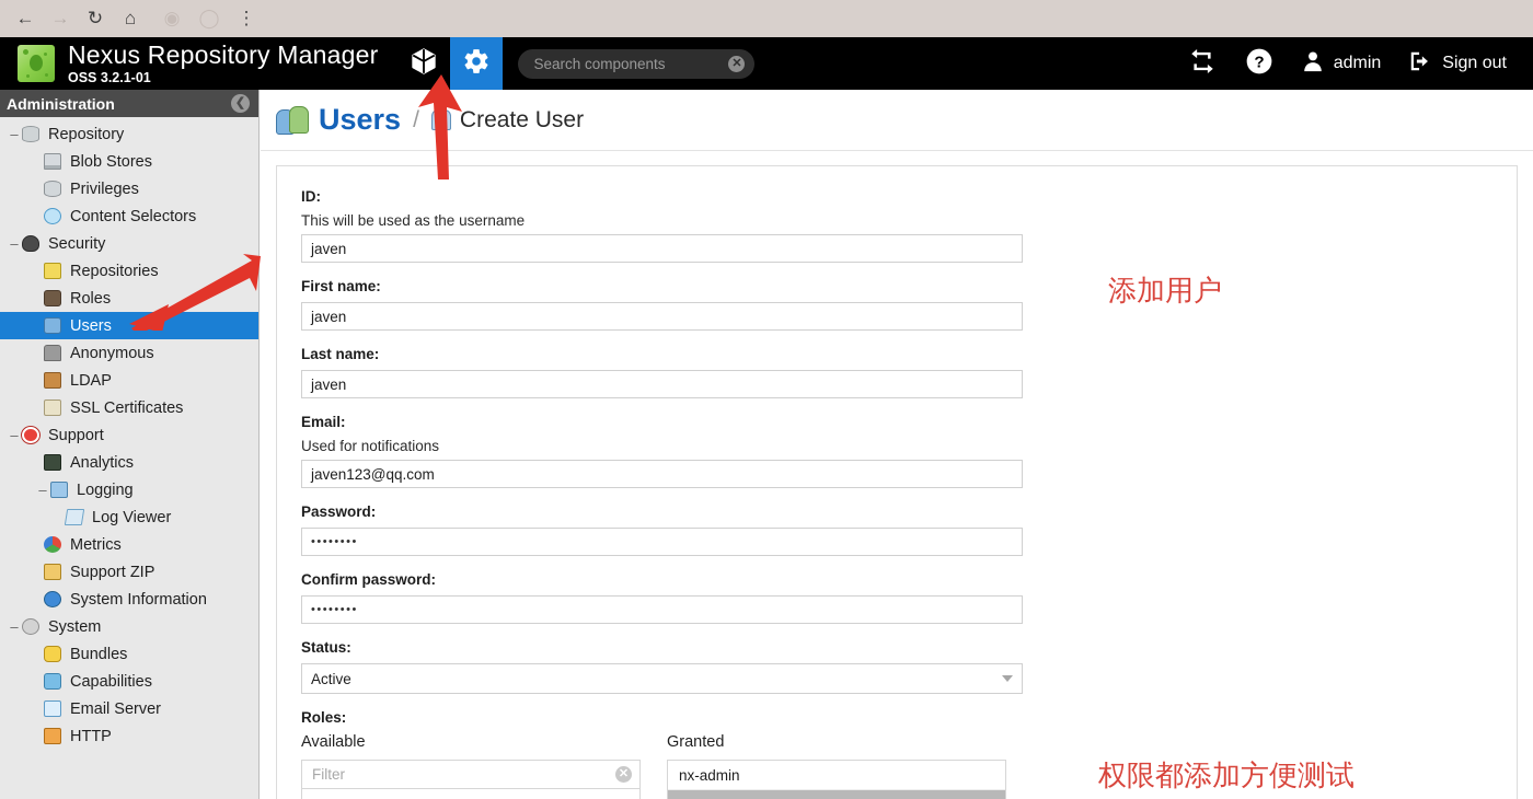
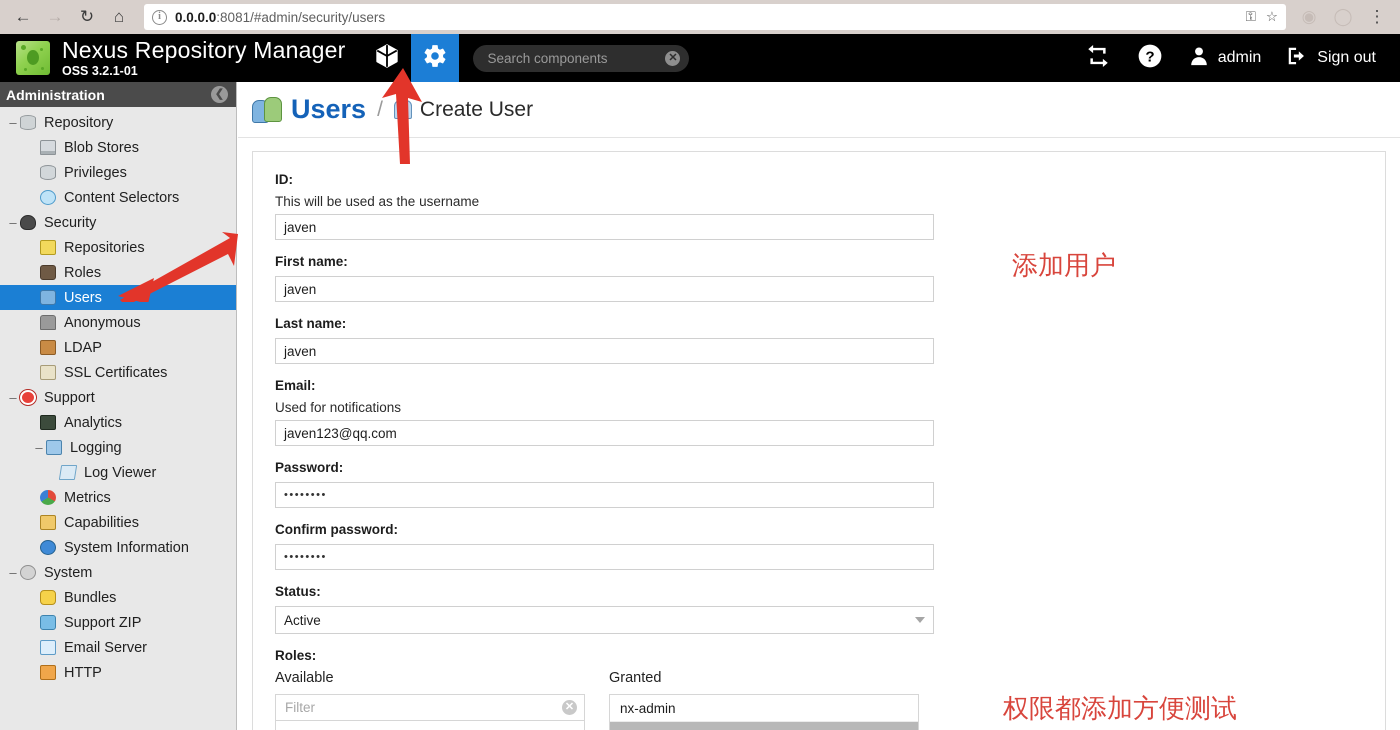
  ←
  →
  ↻
  ⌂
+ i
+ 0.0.0.0
+ :8081/#admin/security/users
+ ⚿
+ ☆
  ⋮
  Nexus Repository Manager
  OSS 3.2.1-01
  Search components
  ✕
  ?
  admin
  Sign out
  Administration
  ❮
  –
  Repository
  Blob Stores
  Privileges
  Content Selectors
  –
  Security
  Repositories
  Roles
  Users
  Anonymous
  LDAP
  SSL Certificates
  –
  Support
  Analytics
  –
  Logging
  Log Viewer
  Metrics
- Support ZIP
+ Capabilities
  System Information
  –
  System
  Bundles
- Capabilities
+ Support ZIP
  Email Server
  HTTP
  Users
  /
  Create User
  ID:
  This will be used as the username
  javen
  First name:
  javen
  Last name:
  javen
  Email:
  Used for notifications
  javen123@qq.com
  Password:
  ••••••••
  Confirm password:
  ••••••••
  Status:
  Active
  Roles:
  Available
  Filter
  ✕
  Granted
  nx-admin
  添加用户
  权限都添加方便测试
